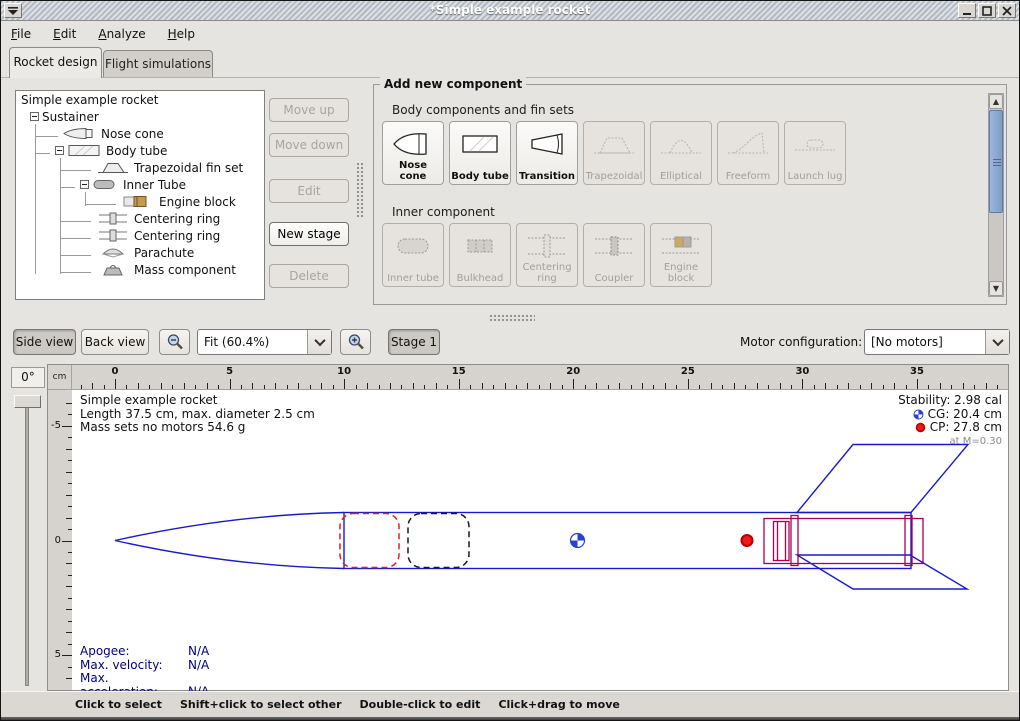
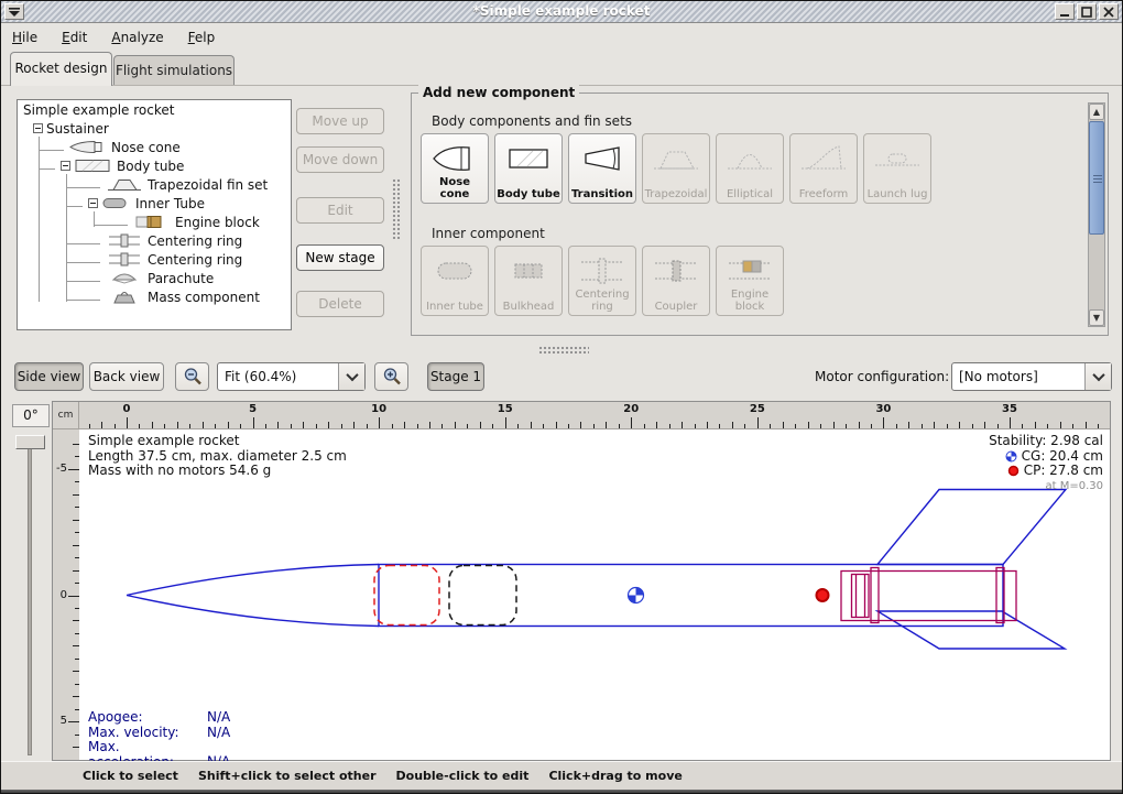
  *Simple example rocket
- File
+ Hile
  Edit
  Analyze
- Help
+ Felp
  Rocket design
  Flight simulations
  Simple example rocket
  Sustainer
  Nose cone
  Body tube
  Trapezoidal fin set
  Inner Tube
  Engine block
  Centering ring
  Centering ring
  Parachute
  Mass component
  Move up
  Move down
  Edit
  New stage
  Delete
  Add new component
  Body components and fin sets
  Nose cone
  Body tube
  Transition
  Trapezoidal
  Elliptical
  Freeform
  Launch lug
  Inner component
  Inner tube
  Bulkhead
  Centering ring
  Coupler
  Engine block
  ▲
  ▼
  Side view
  Back view
  Fit (60.4%)
  Stage 1
  Motor configuration:
  [No motors]
  0°
  cm
  0
  5
  10
  15
  20
  25
  30
  35
  -5
  0
  5
  Simple example rocket
  Length 37.5 cm, max. diameter 2.5 cm
- Mass sets no motors 54.6 g
+ Mass with no motors 54.6 g
  Stability: 2.98 cal
  CG: 20.4 cm
  CP: 27.8 cm
  at M=0.30
  Apogee: N/A
  Max. velocity: N/A
  Click to select
  Shift+click to select other
  Double-click to edit
  Click+drag to move
